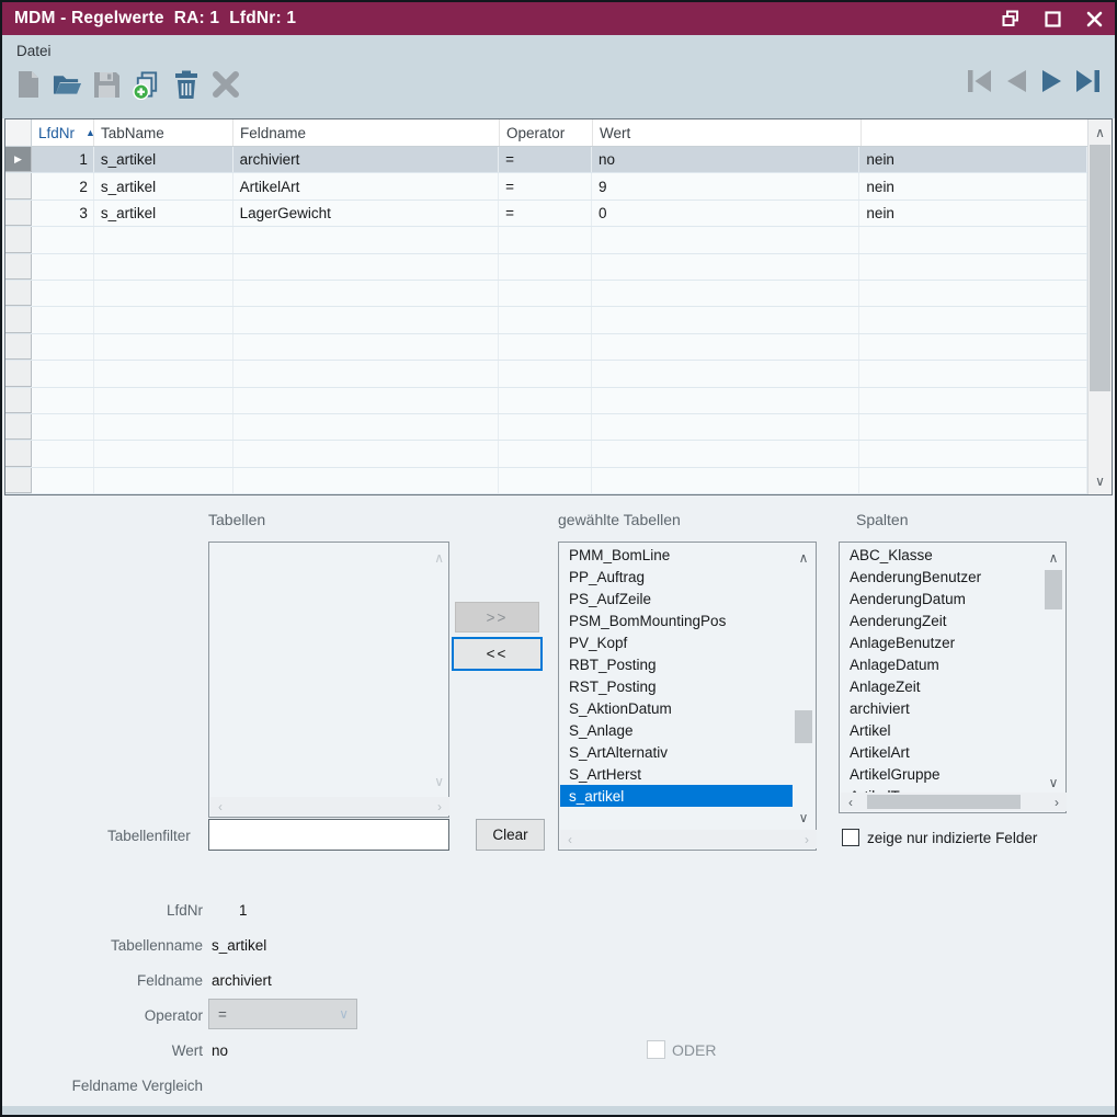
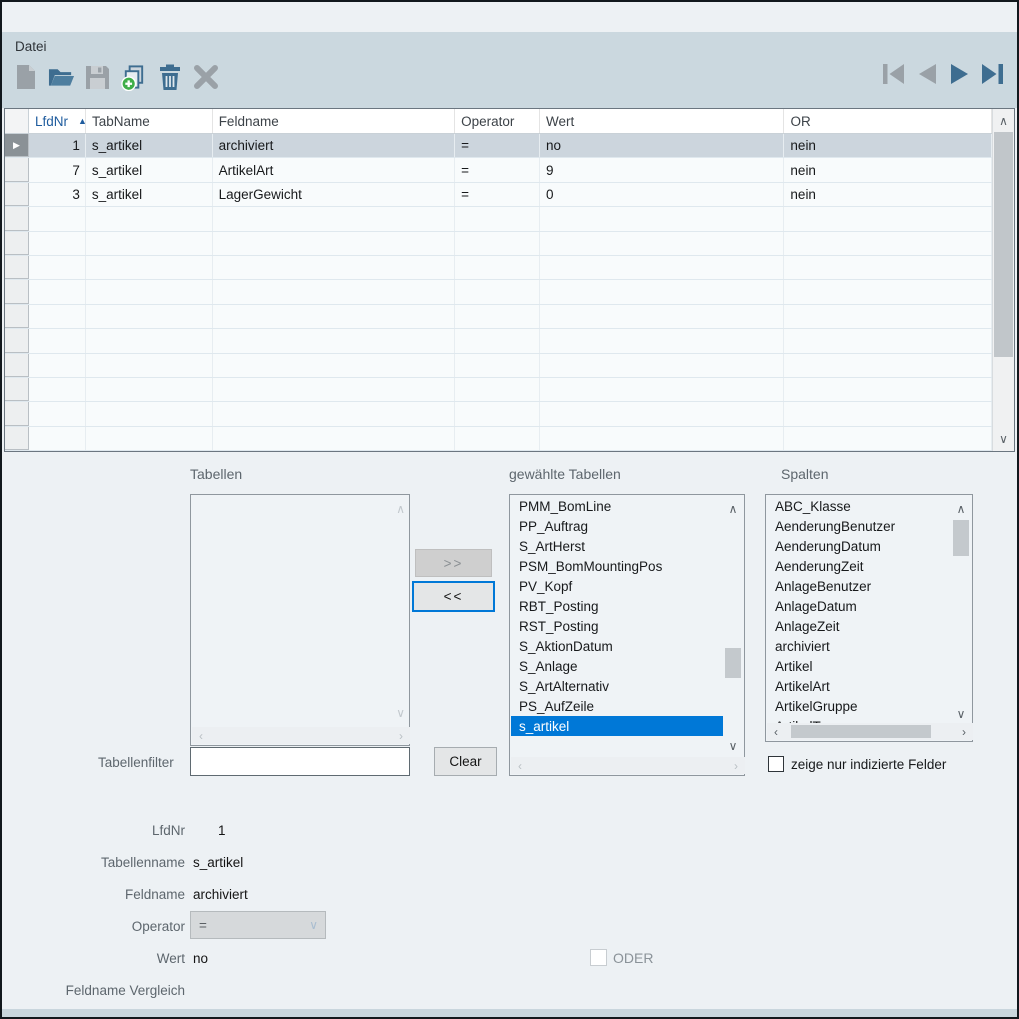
- MDM - Regelwerte RA: 1 LfdNr: 1
  Datei
  LfdNr
  ▲
  TabName
  Feldname
  Operator
  Wert
+ OR
  ▶
  1
  s_artikel
  archiviert
  =
  no
  nein
- 2
+ 7
  s_artikel
  ArtikelArt
  =
  9
  nein
  3
  s_artikel
  LagerGewicht
  =
  0
  nein
  ∧
  ∨
  Tabellen
  ∧
  ∨
  ‹
  ›
  >>
  <<
  gewählte Tabellen
  PMM_BomLine
  PP_Auftrag
- PS_AufZeile
+ S_ArtHerst
  PSM_BomMountingPos
  PV_Kopf
  RBT_Posting
  RST_Posting
  S_AktionDatum
  S_Anlage
  S_ArtAlternativ
- S_ArtHerst
+ PS_AufZeile
  s_artikel
  ∧
  ∨
  ‹
  ›
  Spalten
  ABC_Klasse
  AenderungBenutzer
  AenderungDatum
  AenderungZeit
  AnlageBenutzer
  AnlageDatum
  AnlageZeit
  archiviert
  Artikel
  ArtikelArt
  ArtikelGruppe
  ∧
  ∨
  ‹
  ›
  zeige nur indizierte Felder
  Tabellenfilter
  Clear
  LfdNr
  1
  Tabellenname
  s_artikel
  Feldname
  archiviert
  Operator
  =
  ∨
  Wert
  no
  ODER
  Feldname Vergleich
